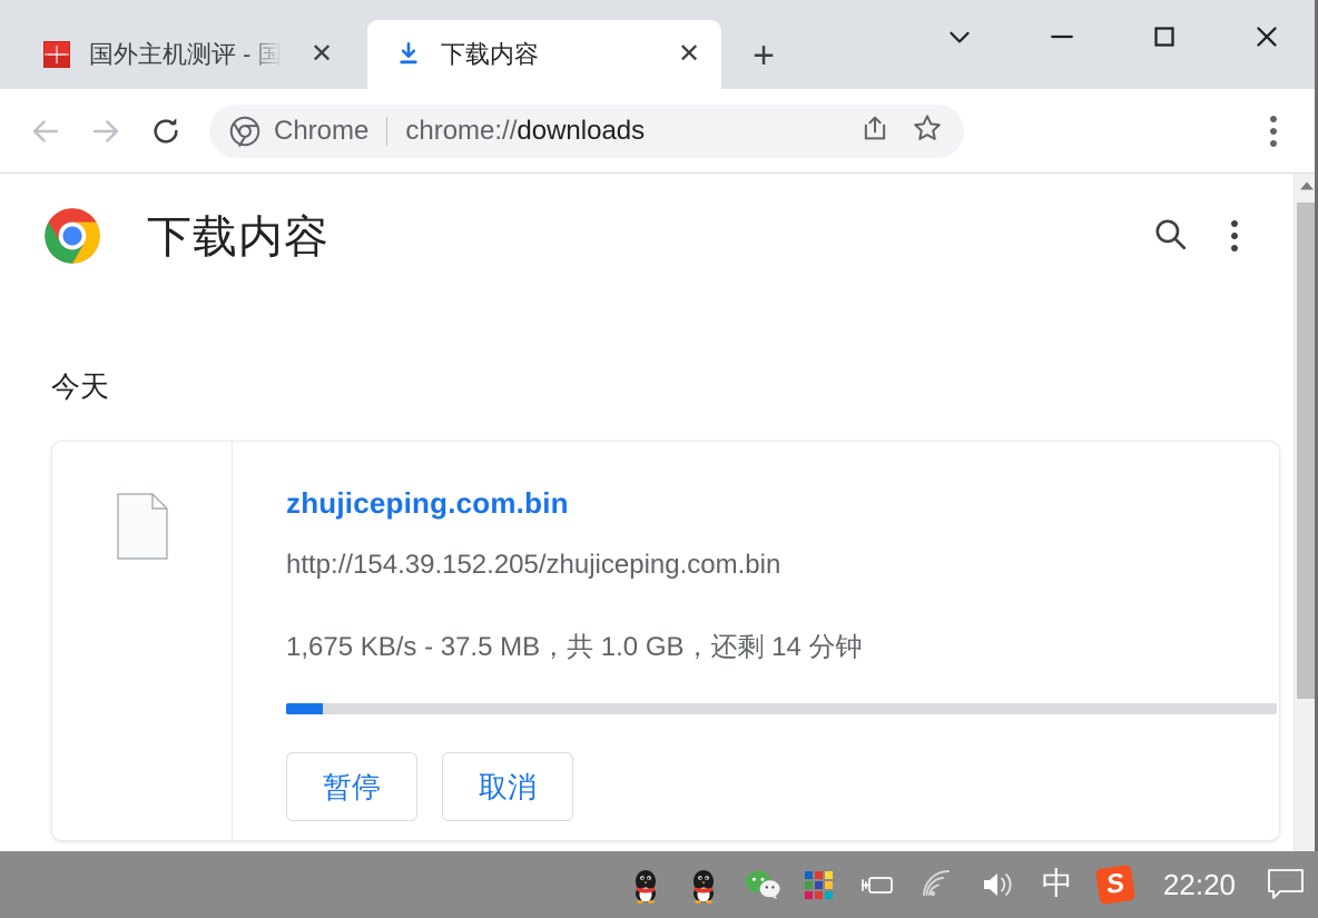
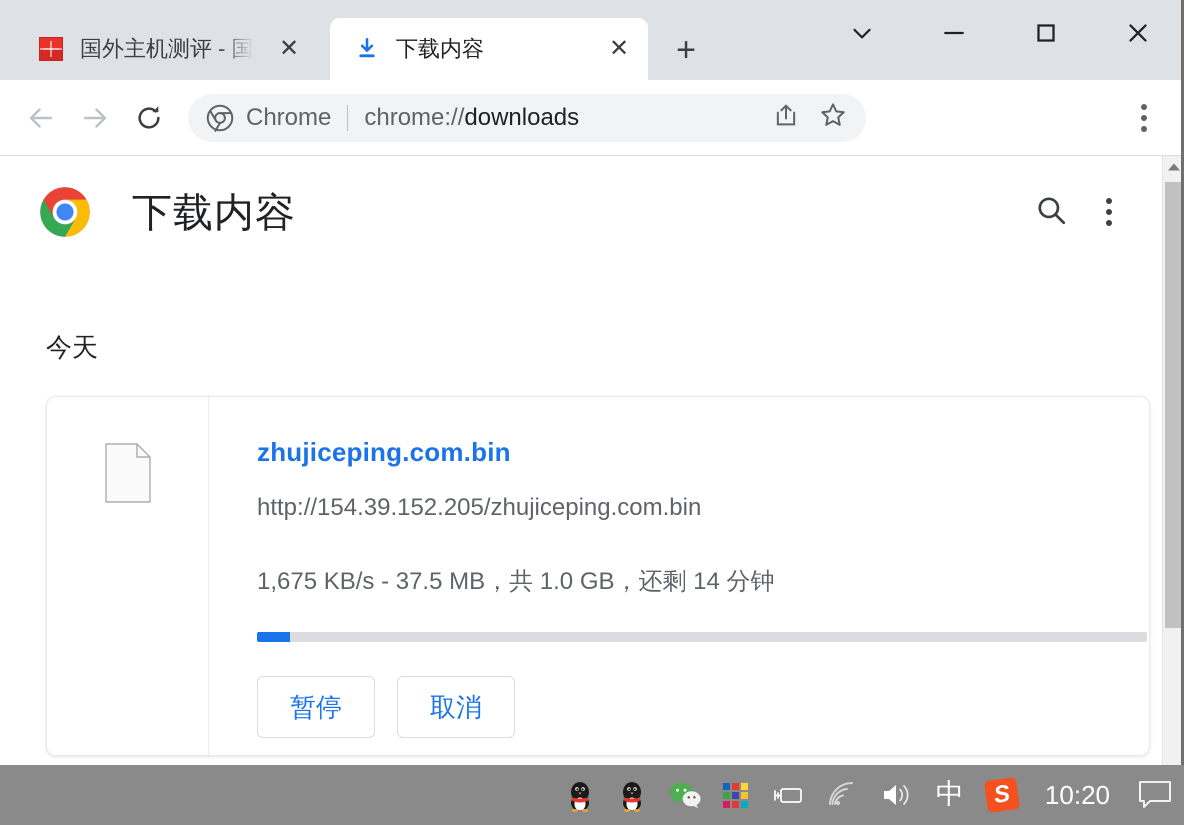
  国外主机测评 - 国
  ✕
  下载内容
  ✕
  +
  Chrome
  chrome://downloads
  下载内容
  今天
  zhujiceping.com.bin
  http://154.39.152.205/zhujiceping.com.bin
  1,675 KB/s - 37.5 MB，共 1.0 GB，还剩 14 分钟
  暂停
  取消
  中
- 22:20
+ 10:20
